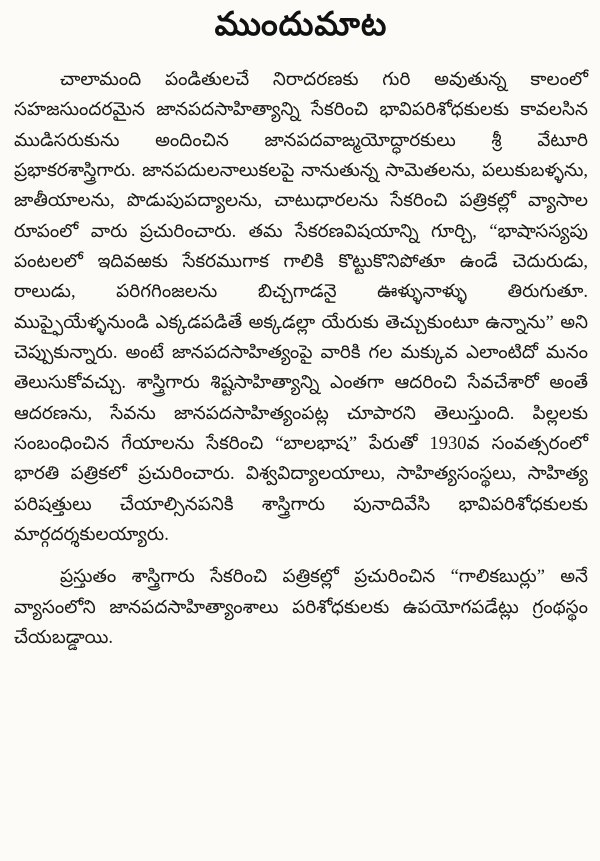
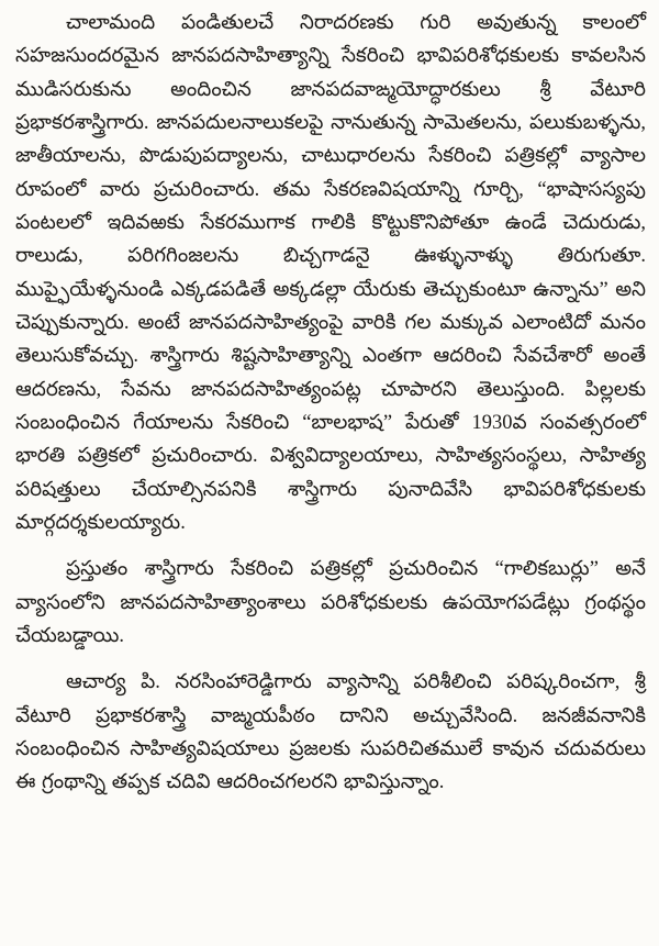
- ముందుమాట
  చాలామంది పండితులచే నిరాదరణకు గురి అవుతున్న కాలంలో సహజసుందరమైన జానపదసాహిత్యాన్ని సేకరించి భావిపరిశోధకులకు కావలసిన ముడిసరుకును అందించిన జానపదవాఙ్మయోద్ధారకులు శ్రీ వేటూరి ప్రభాకరశాస్త్రిగారు. జానపదులనాలుకలపై నానుతున్న సామెతలను, పలుకుబళ్ళను, జాతీయాలను, పొడుపుపద్యాలను, చాటుధారలను సేకరించి పత్రికల్లో వ్యాసాల రూపంలో వారు ప్రచురించారు. తమ సేకరణవిషయాన్ని గూర్చి, “భాషాసస్యపు పంటలలో ఇదివఱకు సేకరముగాక గాలికి కొట్టుకొనిపోతూ ఉండే చెదురుడు, రాలుడు, పరిగగింజలను బిచ్చగాడనై ఊళ్ళునాళ్ళు తిరుగుతూ. ముప్ఫైయేళ్ళనుండి ఎక్కడపడితే అక్కడల్లా యేరుకు తెచ్చుకుంటూ ఉన్నాను” అని చెప్పుకున్నారు. అంటే జానపదసాహిత్యంపై వారికి గల మక్కువ ఎలాంటిదో మనం తెలుసుకోవచ్చు. శాస్త్రిగారు శిష్టసాహిత్యాన్ని ఎంతగా ఆదరించి సేవచేశారో అంతే ఆదరణను, సేవను జానపదసాహిత్యంపట్ల చూపారని తెలుస్తుంది. పిల్లలకు సంబంధించిన గేయాలను సేకరించి “బాలభాష” పేరుతో 1930వ సంవత్సరంలో భారతి పత్రికలో ప్రచురించారు. విశ్వవిద్యాలయాలు, సాహిత్యసంస్థలు, సాహిత్య పరిషత్తులు చేయాల్సినపనికి శాస్త్రిగారు పునాదివేసి భావిపరిశోధకులకు మార్గదర్శకులయ్యారు.
  ప్రస్తుతం శాస్త్రిగారు సేకరించి పత్రికల్లో ప్రచురించిన “గాలికబుర్లు” అనే వ్యాసంలోని జానపదసాహిత్యాంశాలు పరిశోధకులకు ఉపయోగపడేట్లు గ్రంథస్థం చేయబడ్డాయి.
+ ఆచార్య పి. నరసింహారెడ్డిగారు వ్యాసాన్ని పరిశీలించి పరిష్కరించగా, శ్రీ వేటూరి ప్రభాకరశాస్త్రి వాఙ్మయపీఠం దానిని అచ్చువేసింది. జనజీవనానికి సంబంధించిన సాహిత్యవిషయాలు ప్రజలకు సుపరిచితములే కావున చదువరులు ఈ గ్రంథాన్ని తప్పక చదివి ఆదరించగలరని భావిస్తున్నాం.
